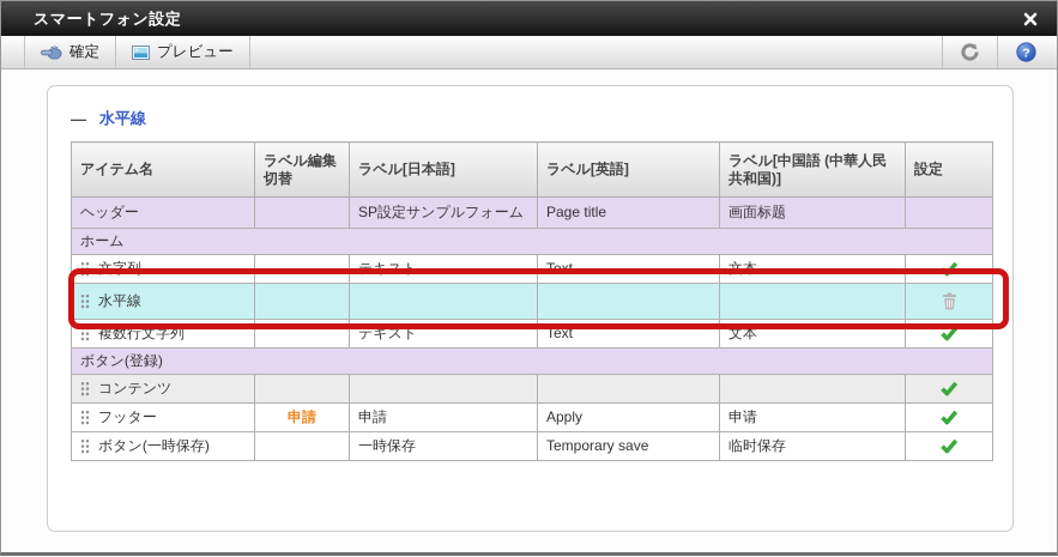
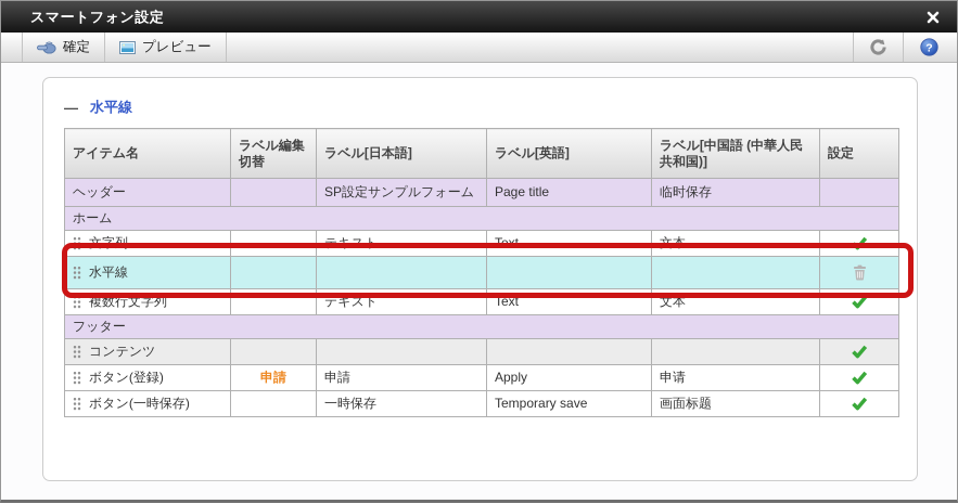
  スマートフォン設定
  確定
  プレビュー
  ?
  —
  水平線
  アイテム名	ラベル編集切替	ラベル[日本語]	ラベル[英語]	ラベル[中国語 (中華人民共和国)]	設定
- ヘッダー		SP設定サンプルフォーム	Page title	画面标题
+ ヘッダー		SP設定サンプルフォーム	Page title	临时保存
  ホーム
  文字列		テキスト	Text	文本
  水平線
  複数行文字列		テキスト	Text	文本
- ボタン(登録)
+ フッター
  コンテンツ
- フッター	申請	申請	Apply	申请
+ ボタン(登録)	申請	申請	Apply	申请
- ボタン(一時保存)		一時保存	Temporary save	临时保存
+ ボタン(一時保存)		一時保存	Temporary save	画面标题
